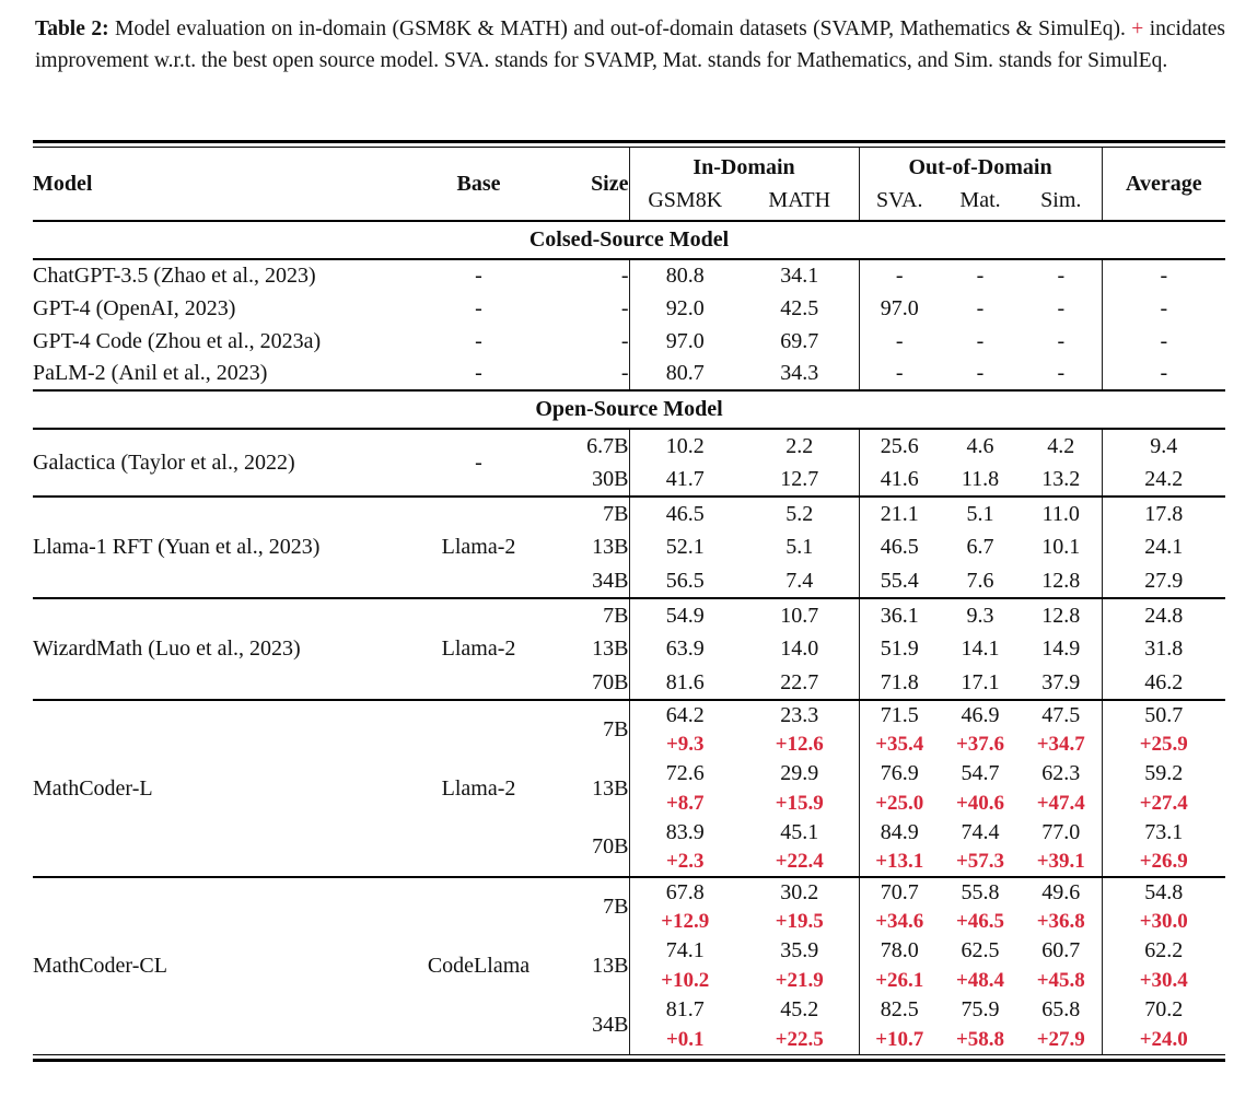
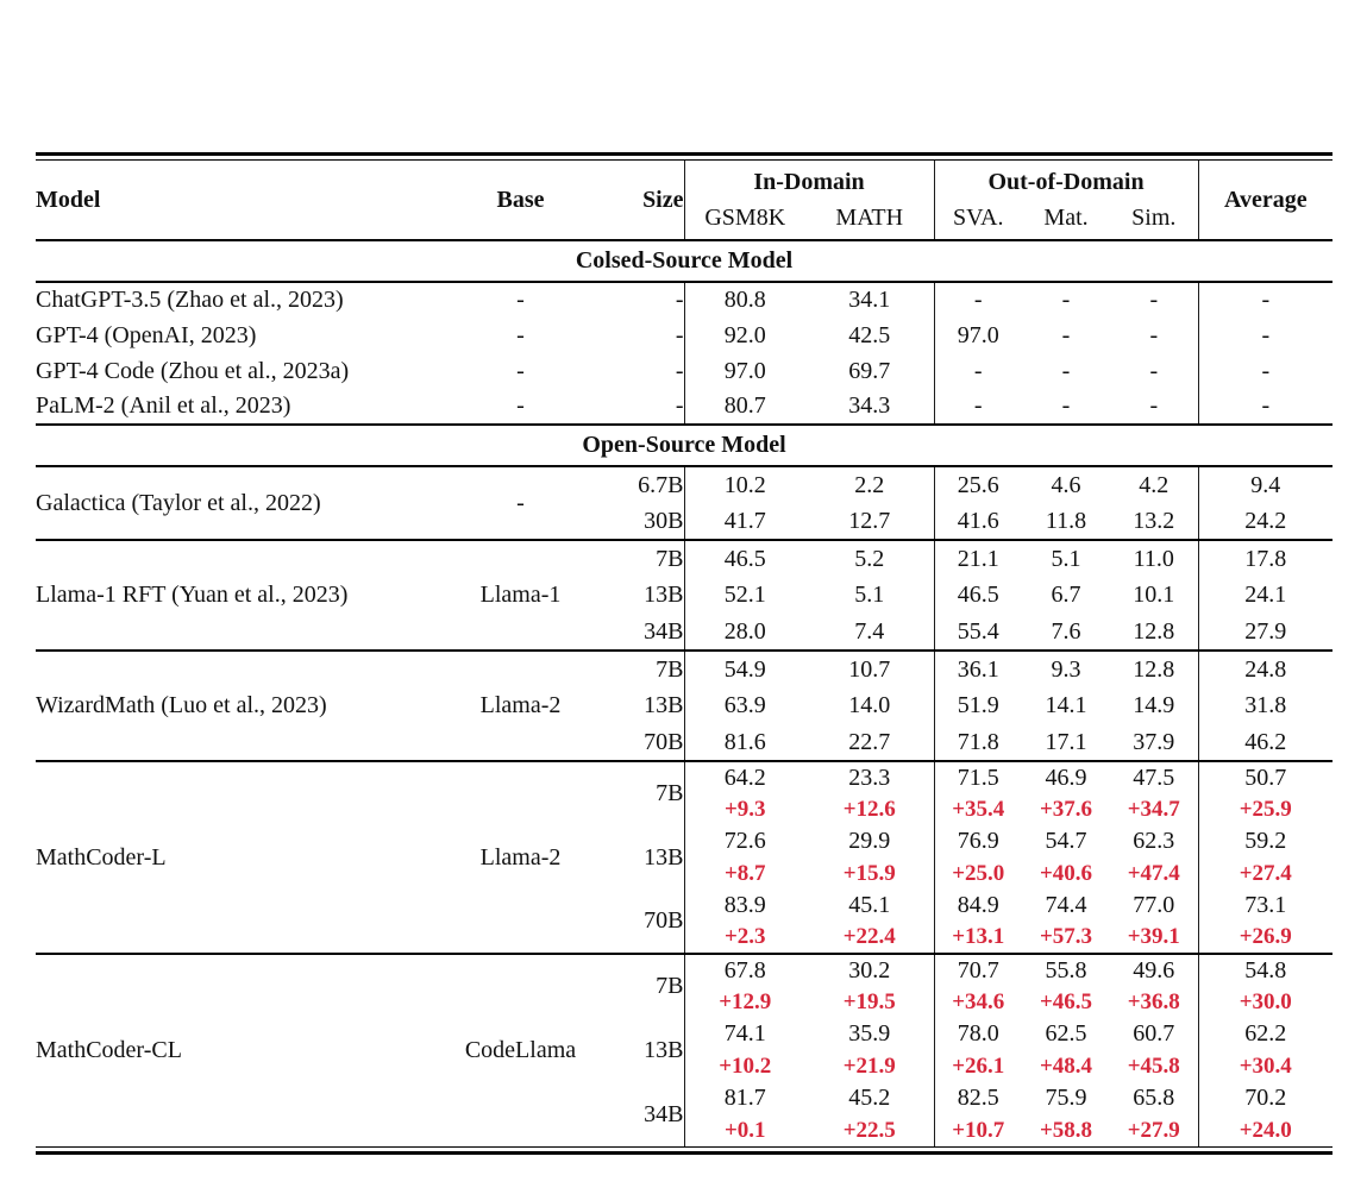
- Table 2: Model evaluation on in-domain (GSM8K & MATH) and out-of-domain datasets (SVAMP, Mathematics & SimulEq). + incidates improvement w.r.t. the best open source model. SVA. stands for SVAMP, Mat. stands for Mathematics, and Sim. stands for SimulEq.
  Model	Base	Size	In-Domain	Out-of-Domain	Average
  GSM8K	MATH	SVA.	Mat.	Sim.
  Colsed-Source Model
  ChatGPT-3.5 (Zhao et al., 2023)	-	-	80.8	34.1	-	-	-	-
  GPT-4 (OpenAI, 2023)	-	-	92.0	42.5	97.0	-	-	-
  GPT-4 Code (Zhou et al., 2023a)	-	-	97.0	69.7	-	-	-	-
  PaLM-2 (Anil et al., 2023)	-	-	80.7	34.3	-	-	-	-
  Open-Source Model
  Galactica (Taylor et al., 2022)	-	6.7B	10.2	2.2	25.6	4.6	4.2	9.4
  30B	41.7	12.7	41.6	11.8	13.2	24.2
- Llama-1 RFT (Yuan et al., 2023)	Llama-2	7B	46.5	5.2	21.1	5.1	11.0	17.8
+ Llama-1 RFT (Yuan et al., 2023)	Llama-1	7B	46.5	5.2	21.1	5.1	11.0	17.8
  13B	52.1	5.1	46.5	6.7	10.1	24.1
- 34B	56.5	7.4	55.4	7.6	12.8	27.9
+ 34B	28.0	7.4	55.4	7.6	12.8	27.9
  WizardMath (Luo et al., 2023)	Llama-2	7B	54.9	10.7	36.1	9.3	12.8	24.8
  13B	63.9	14.0	51.9	14.1	14.9	31.8
  70B	81.6	22.7	71.8	17.1	37.9	46.2
  MathCoder-L	Llama-2	7B	64.2	23.3	71.5	46.9	47.5	50.7
  +9.3	+12.6	+35.4	+37.6	+34.7	+25.9
  13B	72.6	29.9	76.9	54.7	62.3	59.2
  +8.7	+15.9	+25.0	+40.6	+47.4	+27.4
  70B	83.9	45.1	84.9	74.4	77.0	73.1
  +2.3	+22.4	+13.1	+57.3	+39.1	+26.9
  MathCoder-CL	CodeLlama	7B	67.8	30.2	70.7	55.8	49.6	54.8
  +12.9	+19.5	+34.6	+46.5	+36.8	+30.0
  13B	74.1	35.9	78.0	62.5	60.7	62.2
  +10.2	+21.9	+26.1	+48.4	+45.8	+30.4
  34B	81.7	45.2	82.5	75.9	65.8	70.2
  +0.1	+22.5	+10.7	+58.8	+27.9	+24.0
